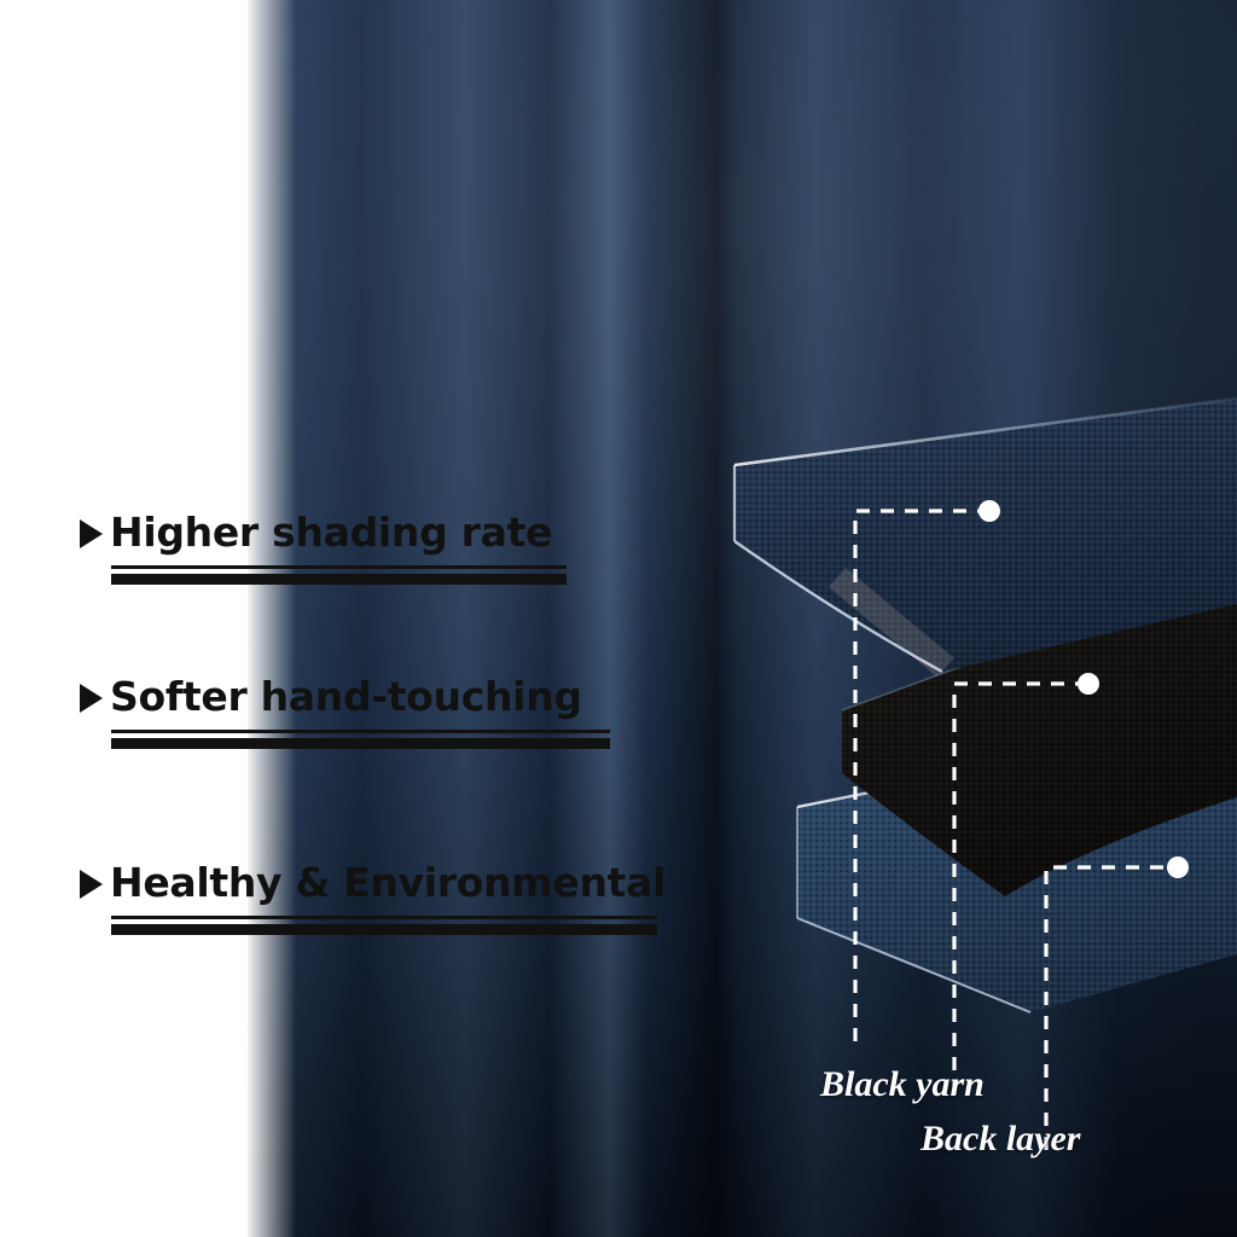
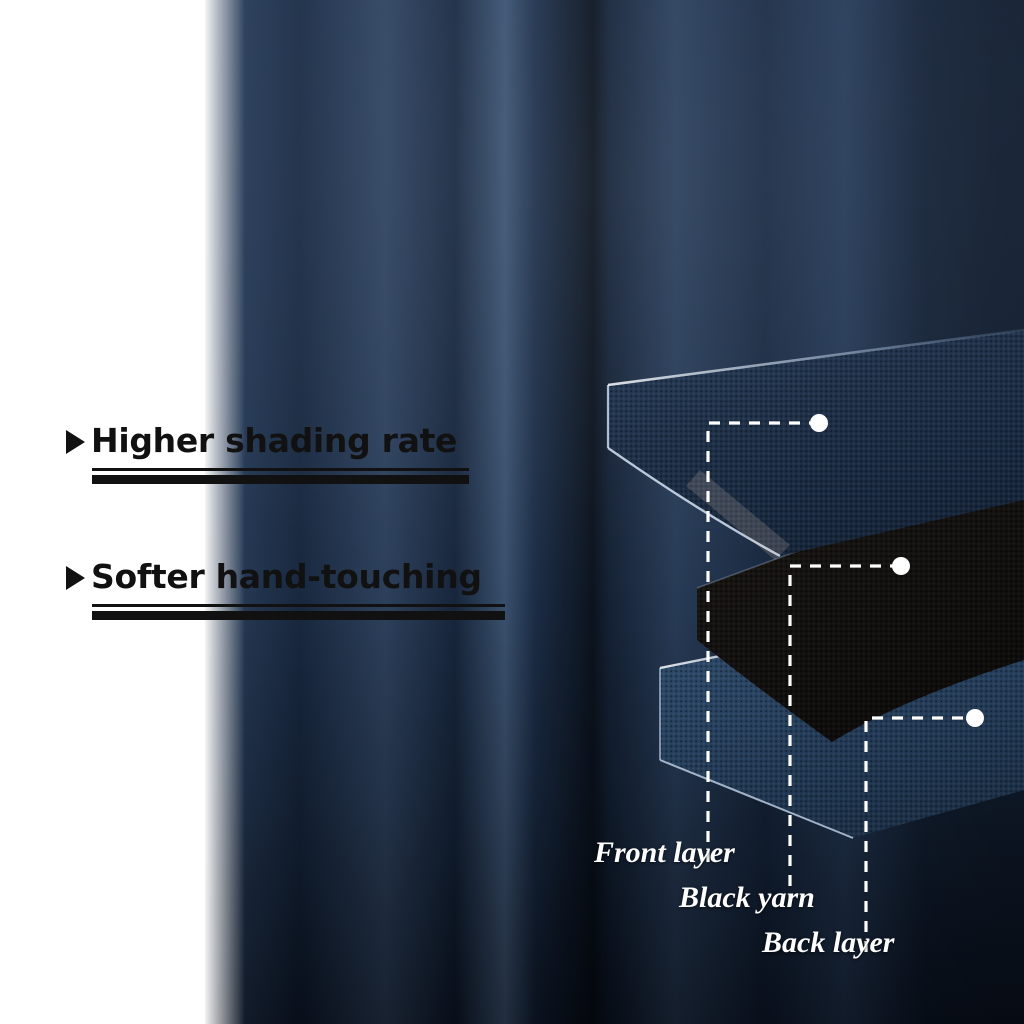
+ Front layer
  Black yarn
  Back layer
  Higher shading rate
  Softer hand-touching
- Healthy & Environmental
